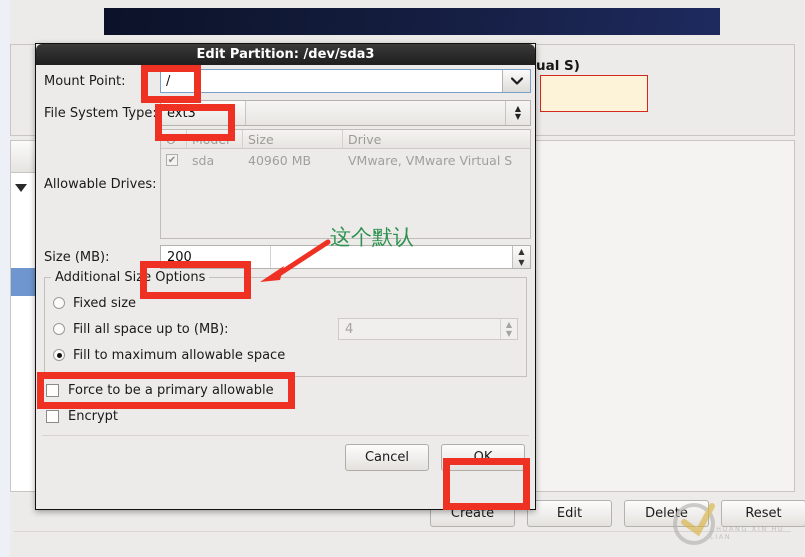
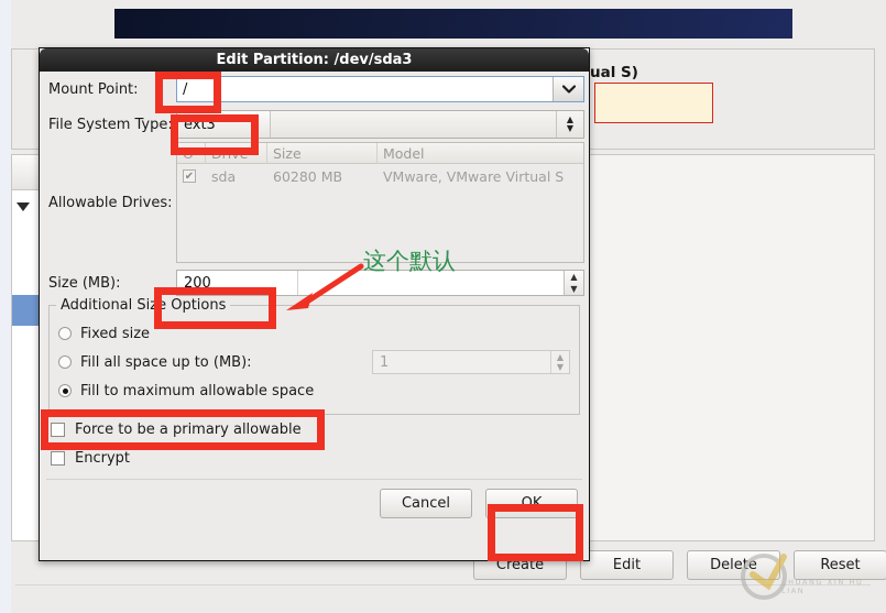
  ual S)
  Create
  Edit
  Delete
  Reset
  CHUANG XIN HU LIAN
  Edit Partition: /dev/sda3
  Mount Point:
  /
  File System Type:
  ext3
  ▲
  ▼
  Allowable Drives:
  O
- Model
+ Drive
  Size
- Drive
+ Model
  ✔
  sda
- 40960 MB
+ 60280 MB
  VMware, VMware Virtual S
  Size (MB):
  200
  ▲
  ▼
  Additional Size Options
  Fixed size
  Fill all space up to (MB):
- 4
+ 1
  ▲
  ▼
  Fill to maximum allowable space
  Force to be a primary allowable
  Encrypt
  Cancel
  OK
  这个默认
